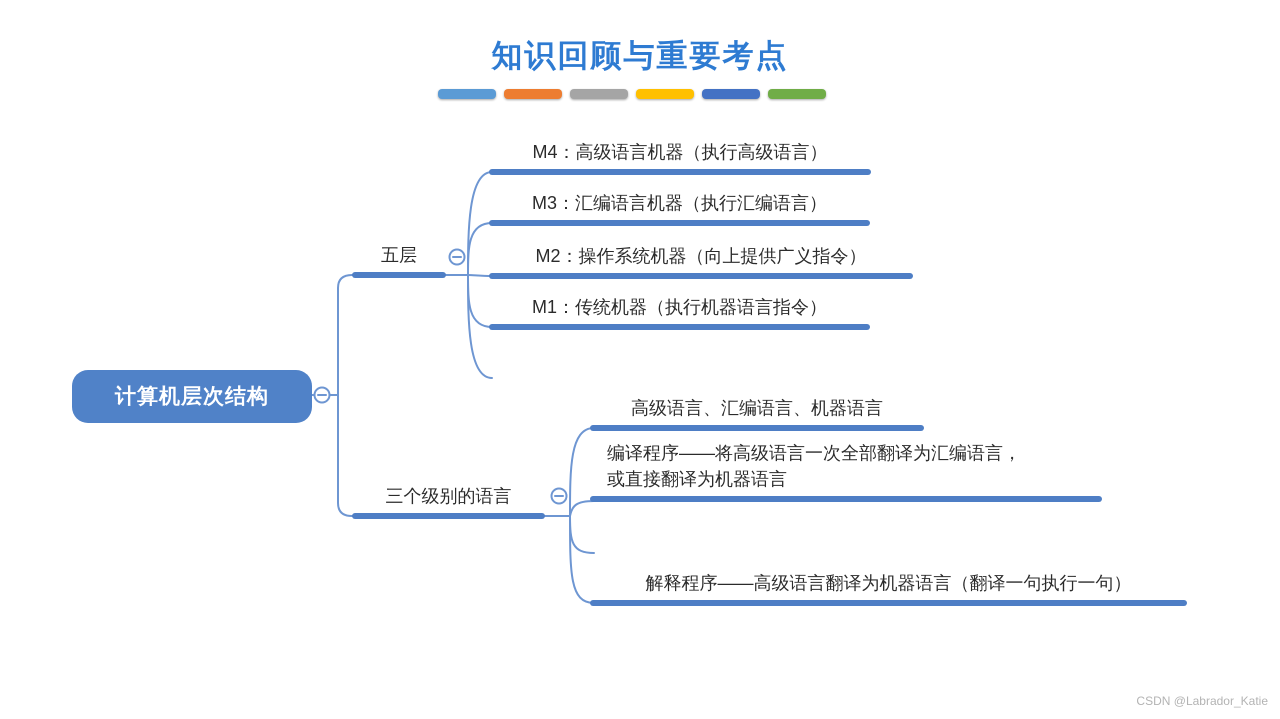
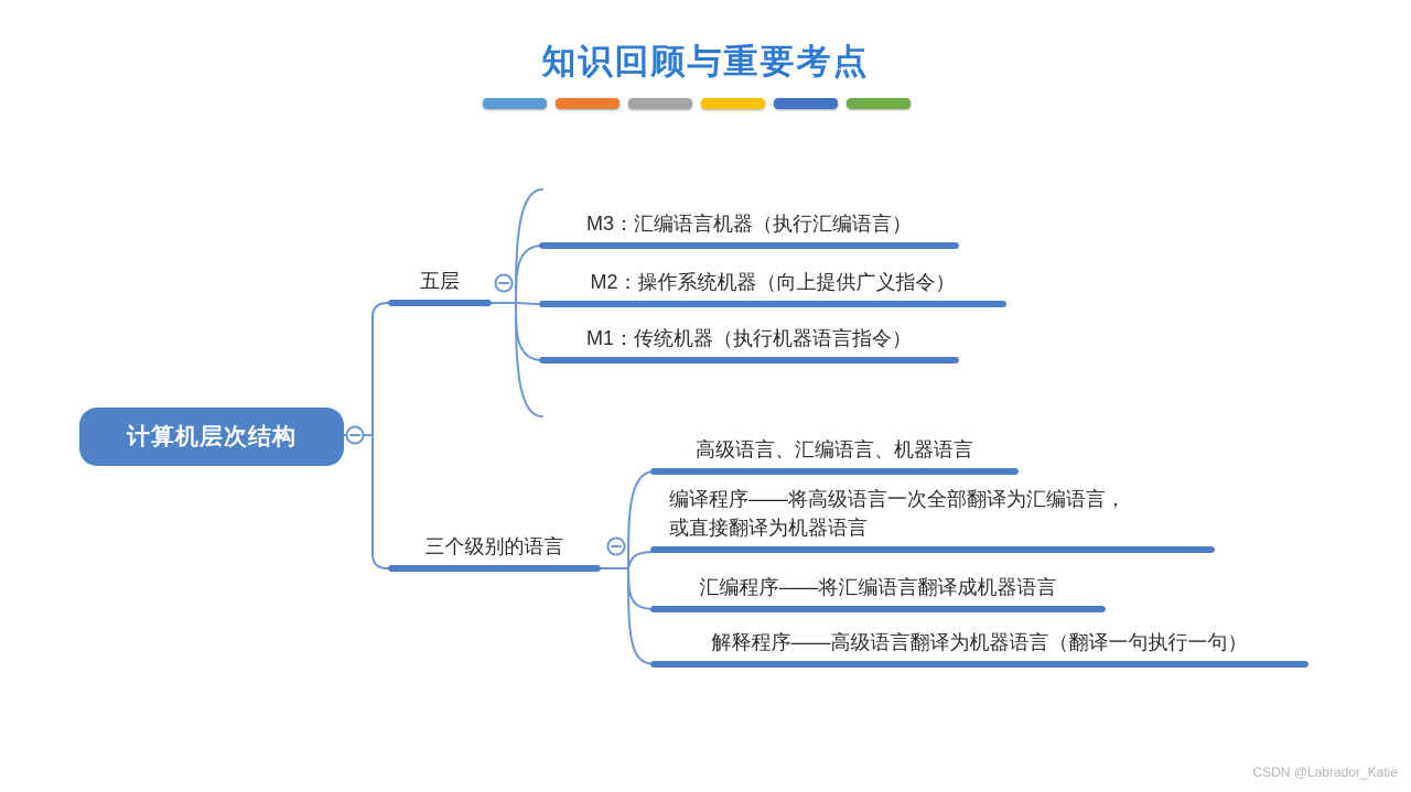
  知识回顾与重要考点
  计算机层次结构
  五层
- M4：高级语言机器（执行高级语言）
  M3：汇编语言机器（执行汇编语言）
  M2：操作系统机器（向上提供广义指令）
  M1：传统机器（执行机器语言指令）
  三个级别的语言
  高级语言、汇编语言、机器语言
  编译程序——将高级语言一次全部翻译为汇编语言，
  或直接翻译为机器语言
+ 汇编程序——将汇编语言翻译成机器语言
  解释程序——高级语言翻译为机器语言（翻译一句执行一句）
  CSDN @Labrador_Katie
